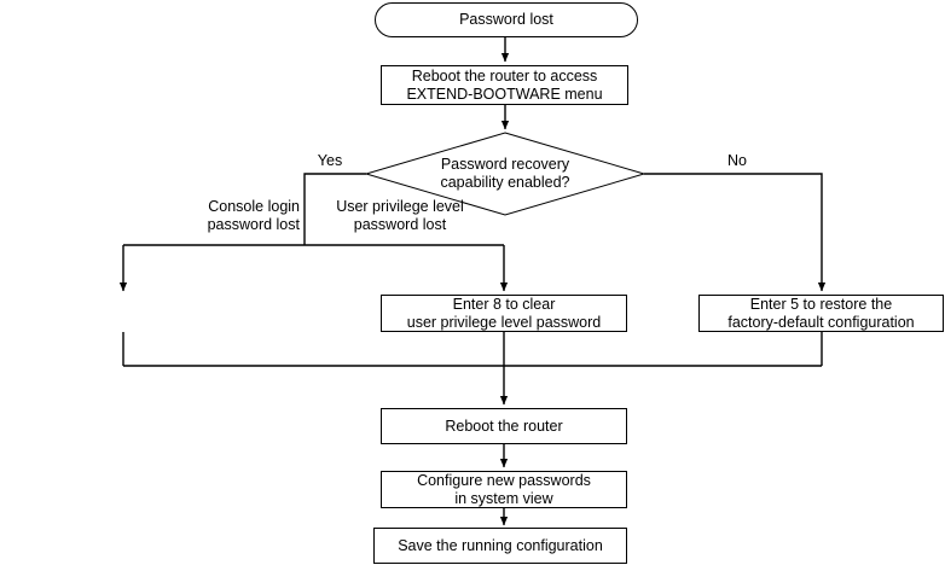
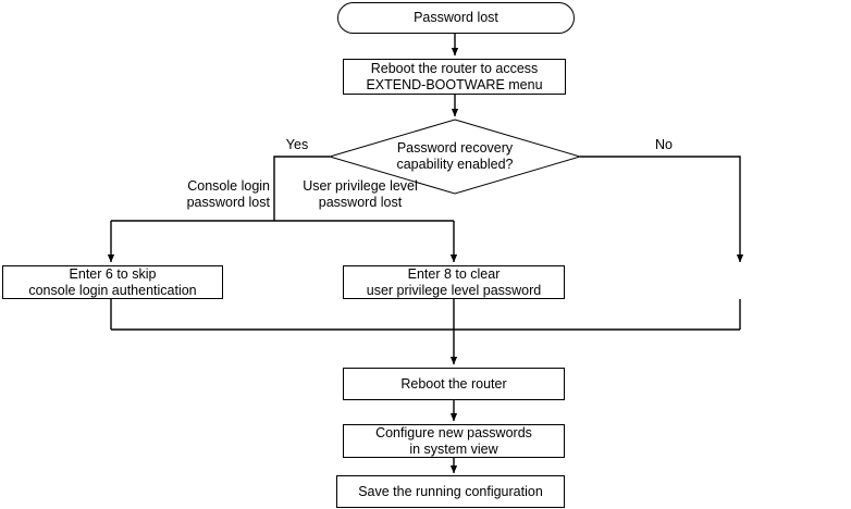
  Password lost
  Reboot the router to access
  EXTEND-BOOTWARE menu
  Password recovery
  capability enabled?
  Yes
  No
  Console login
  password lost
  User privilege level
  password lost
+ Enter 6 to skip
+ console login authentication
  Enter 8 to clear
  user privilege level password
- Enter 5 to restore the
- factory-default configuration
  Reboot the router
  Configure new passwords
  in system view
  Save the running configuration
